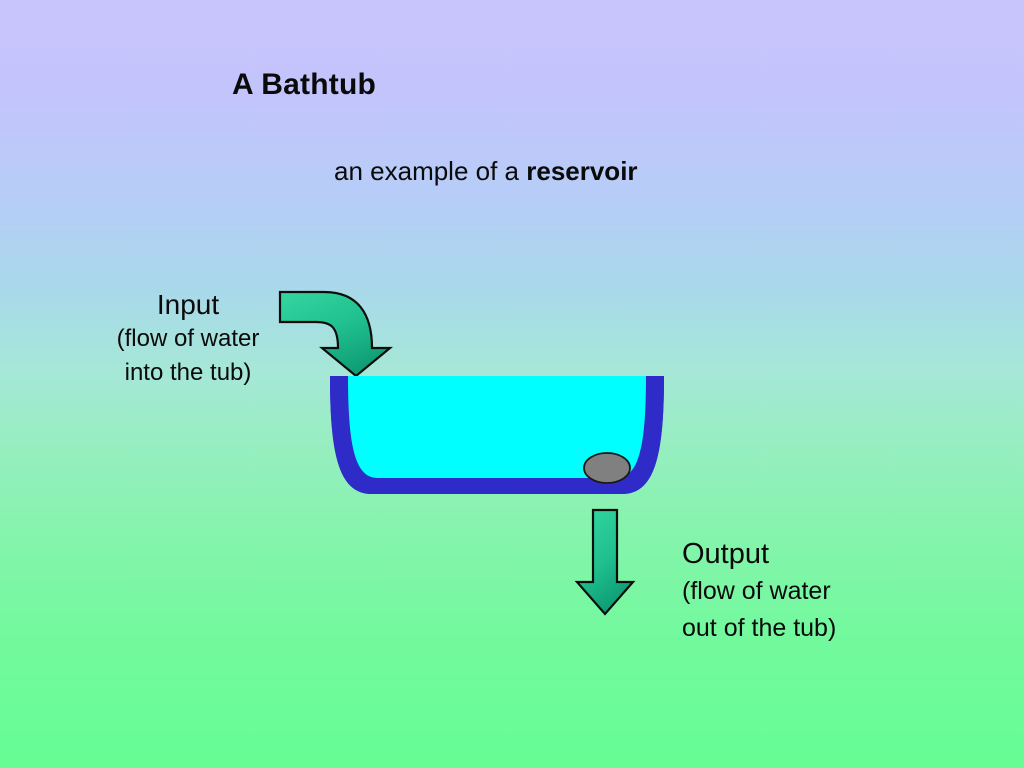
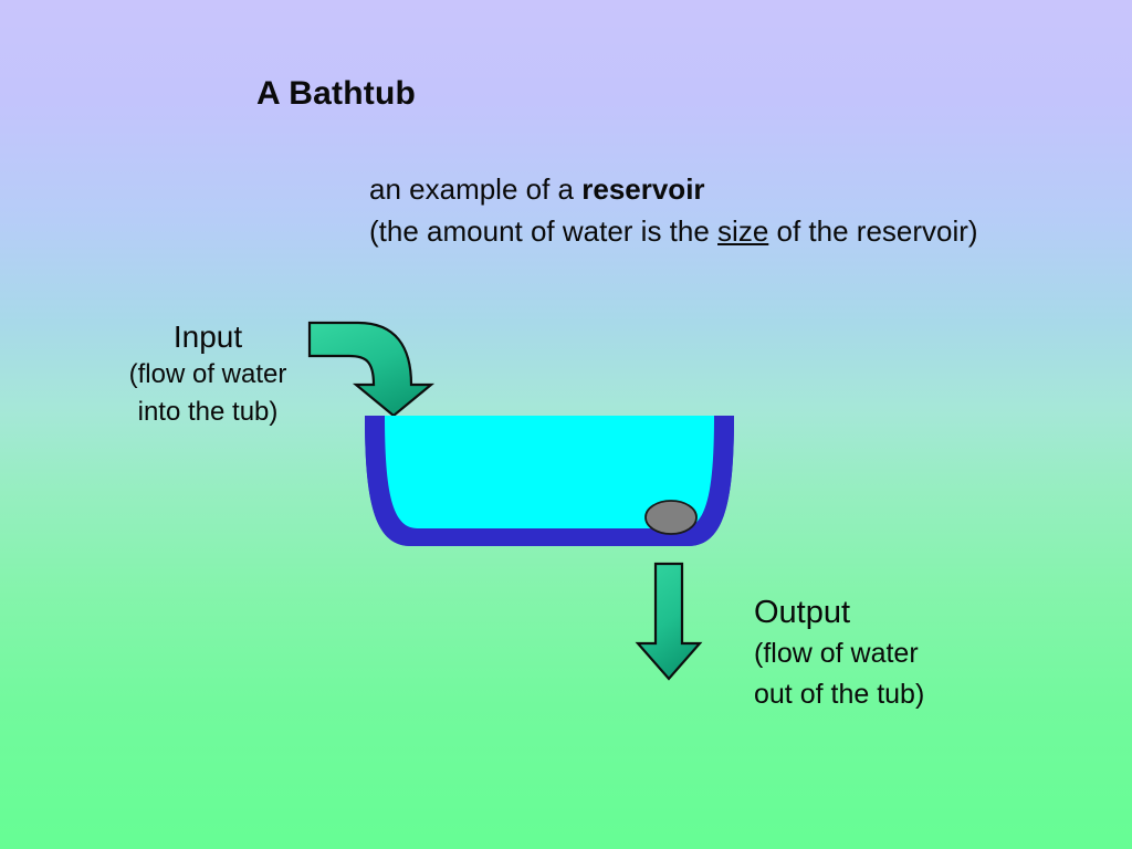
  A Bathtub
  an example of a reservoir
+ (the amount of water is the size of the reservoir)
  Input
  (flow of water
  into the tub)
  Output
  (flow of water
  out of the tub)
